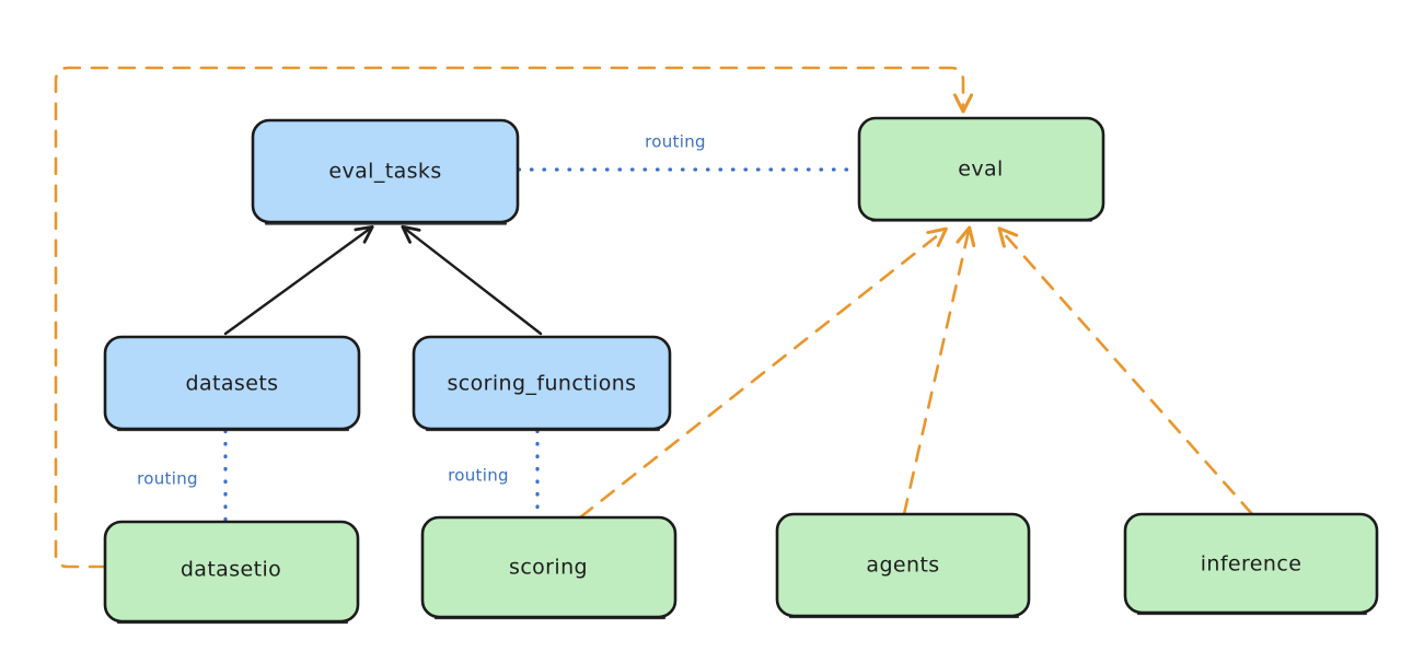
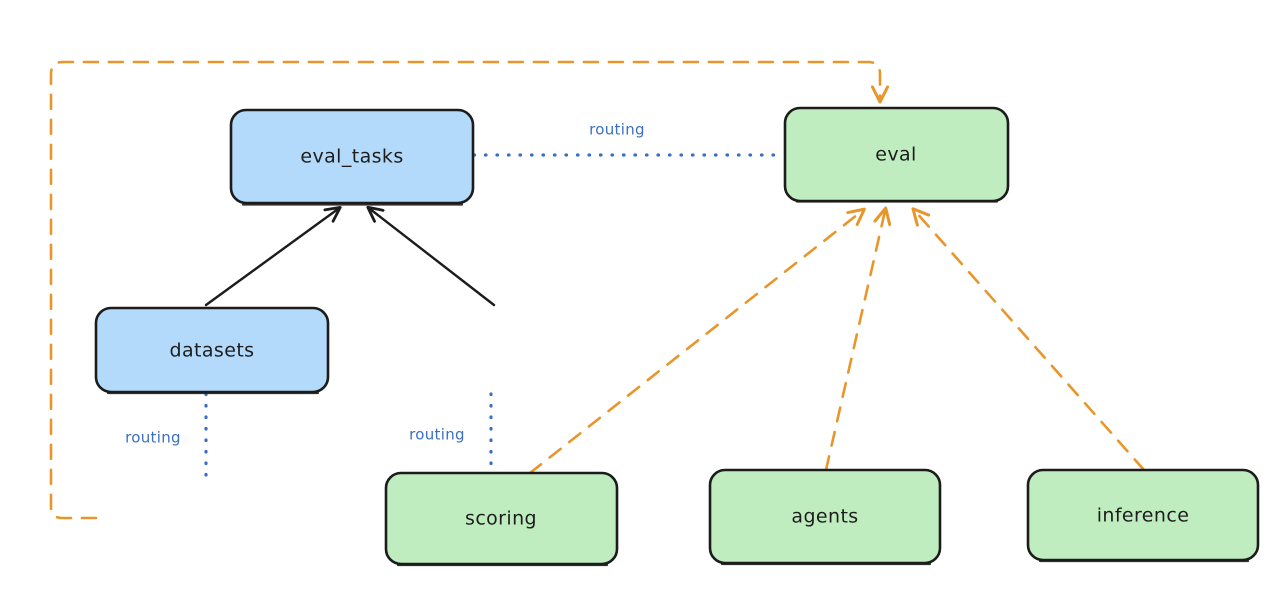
  eval_tasks
  eval
  datasets
- scoring_functions
- datasetio
  scoring
  agents
  inference
  routing
  routing
  routing
